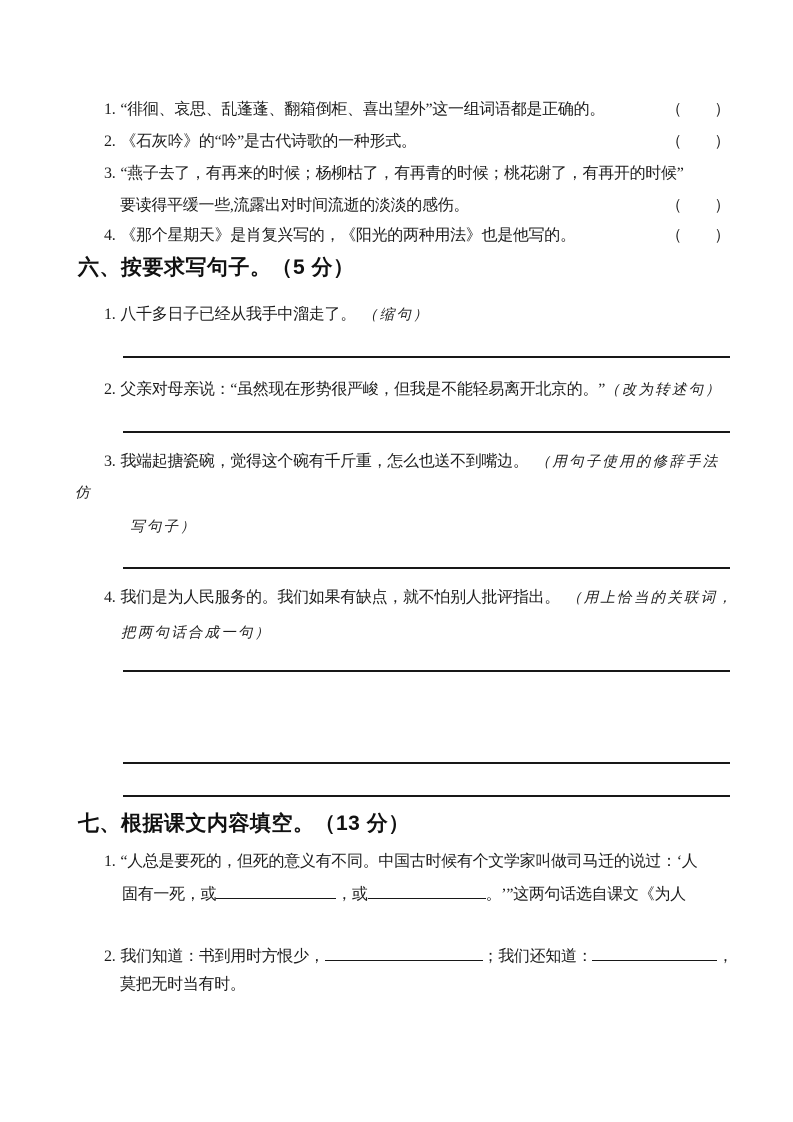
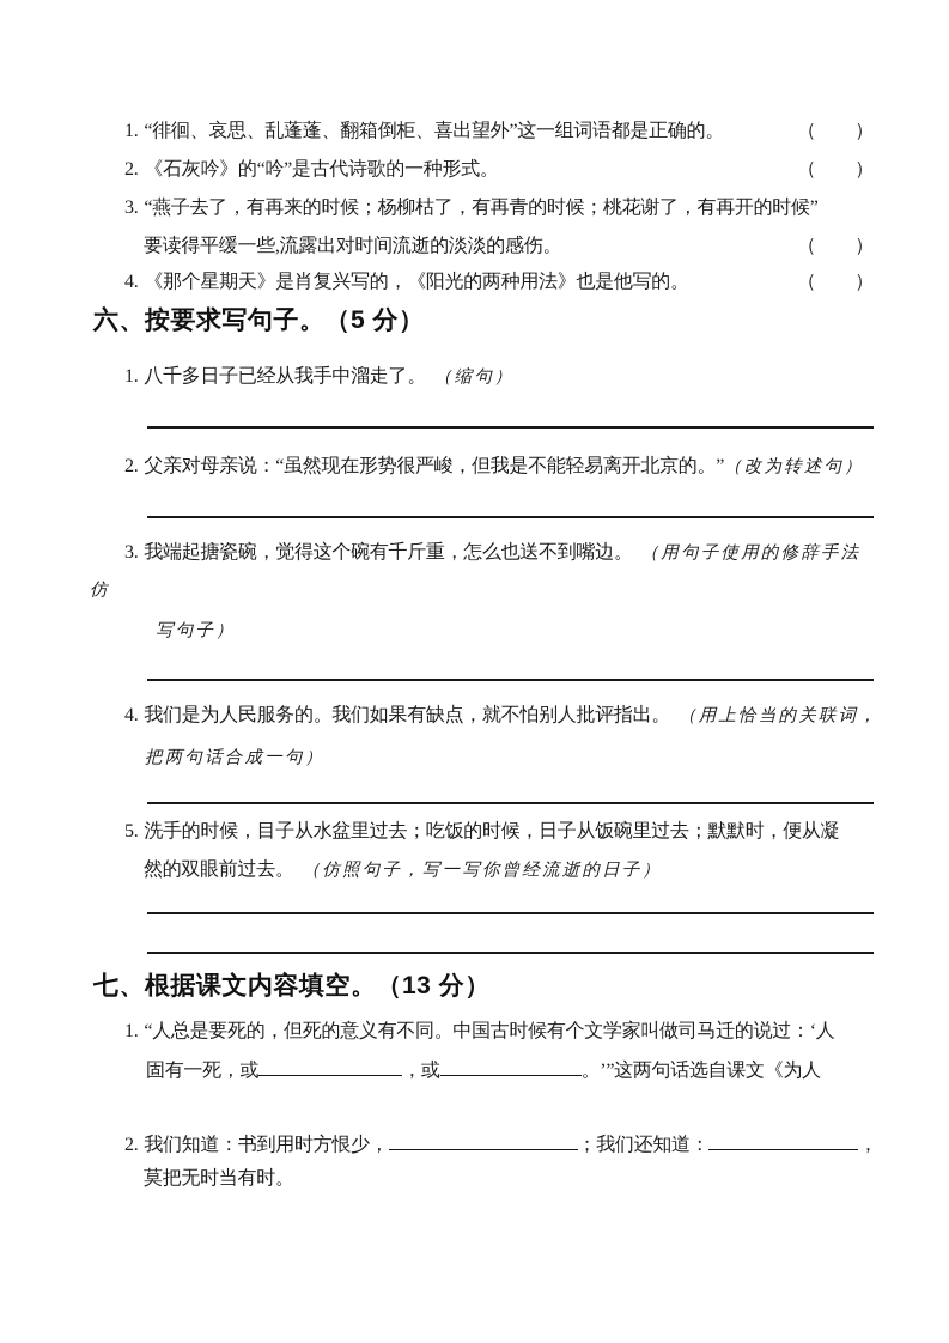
  1. “徘徊、哀思、乱蓬蓬、翻箱倒柜、喜出望外”这一组词语都是正确的。
  （
  ）
  2. 《石灰吟》的“吟”是古代诗歌的一种形式。
  （
  ）
  3. “燕子去了，有再来的时候；杨柳枯了，有再青的时候；桃花谢了，有再开的时候”
  要读得平缓一些,流露出对时间流逝的淡淡的感伤。
  （
  ）
  4. 《那个星期天》是肖复兴写的，《阳光的两种用法》也是他写的。
  （
  ）
  六、按要求写句子。（5 分）
  1. 八千多日子已经从我手中溜走了。 （缩句）
  2. 父亲对母亲说：“虽然现在形势很严峻，但我是不能轻易离开北京的。”（改为转述句）
  3. 我端起搪瓷碗，觉得这个碗有千斤重，怎么也送不到嘴边。 （用句子使用的修辞手法
  仿
  写句子）
  4. 我们是为人民服务的。我们如果有缺点，就不怕别人批评指出。 （用上恰当的关联词，
  把两句话合成一句）
+ 5. 洗手的时候，目子从水盆里过去；吃饭的时候，日子从饭碗里过去；默默时，便从凝
+ 然的双眼前过去。 （仿照句子，写一写你曾经流逝的日子）
  七、根据课文内容填空。（13 分）
  1. “人总是要死的，但死的意义有不同。中国古时候有个文学家叫做司马迁的说过：‘人
  固有一死，或 ，或 。’”这两句话选自课文《为人
  2. 我们知道：书到用时方恨少， ；我们还知道： ，
  莫把无时当有时。
